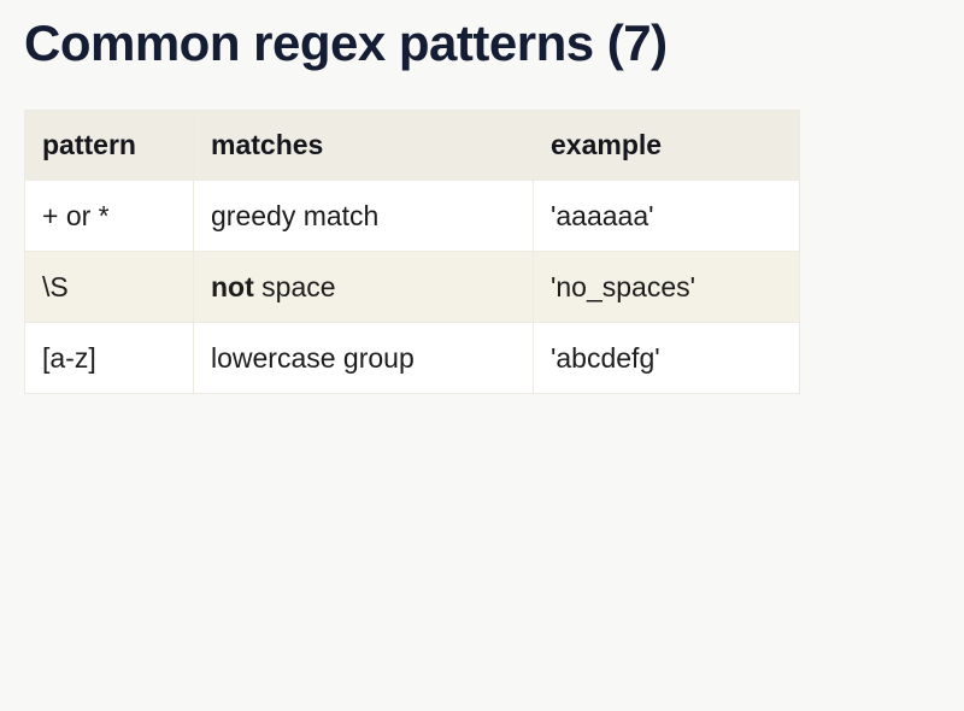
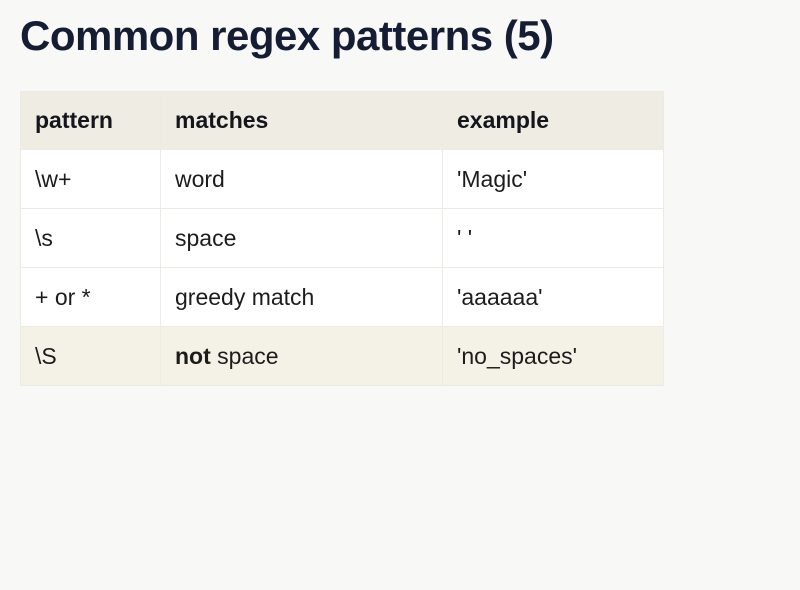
- Common regex patterns (7)
+ Common regex patterns (5)
  pattern	matches	example
+ \w+	word	'Magic'
+ \s	space	' '
  + or *	greedy match	'aaaaaa'
  \S	not space	'no_spaces'
- [a-z]	lowercase group	'abcdefg'
